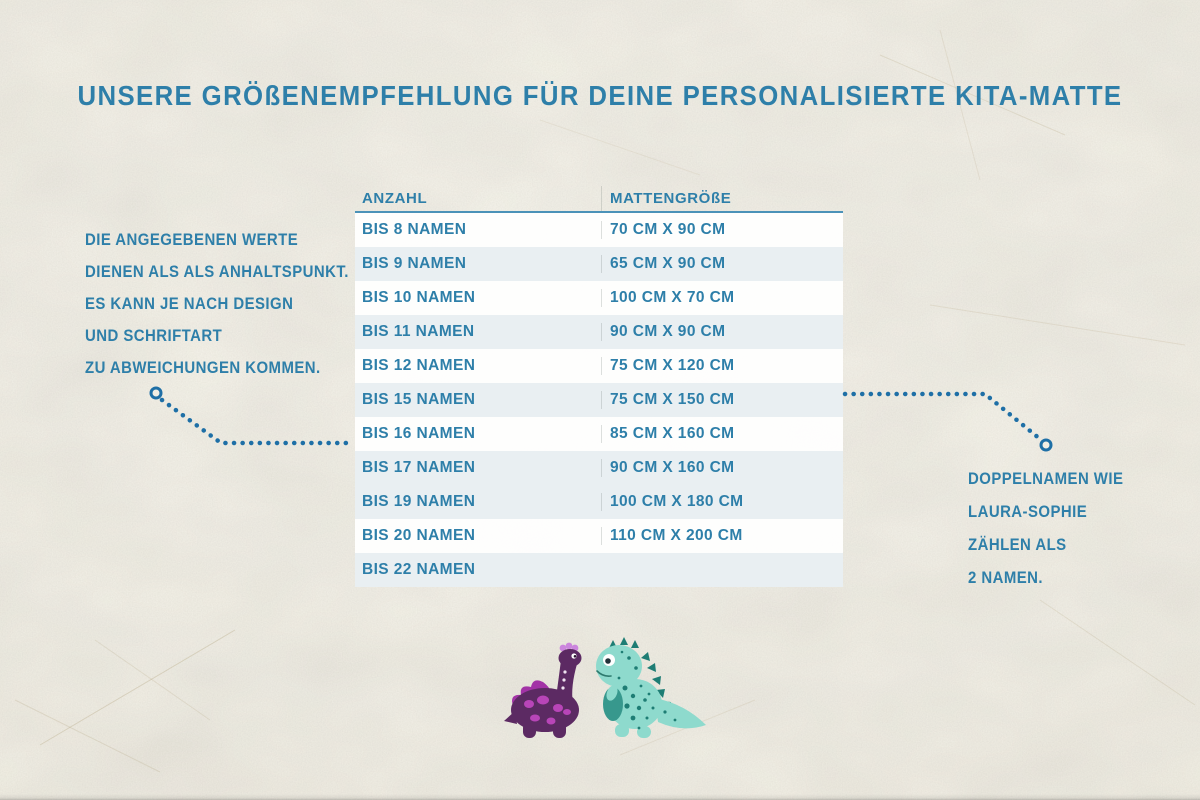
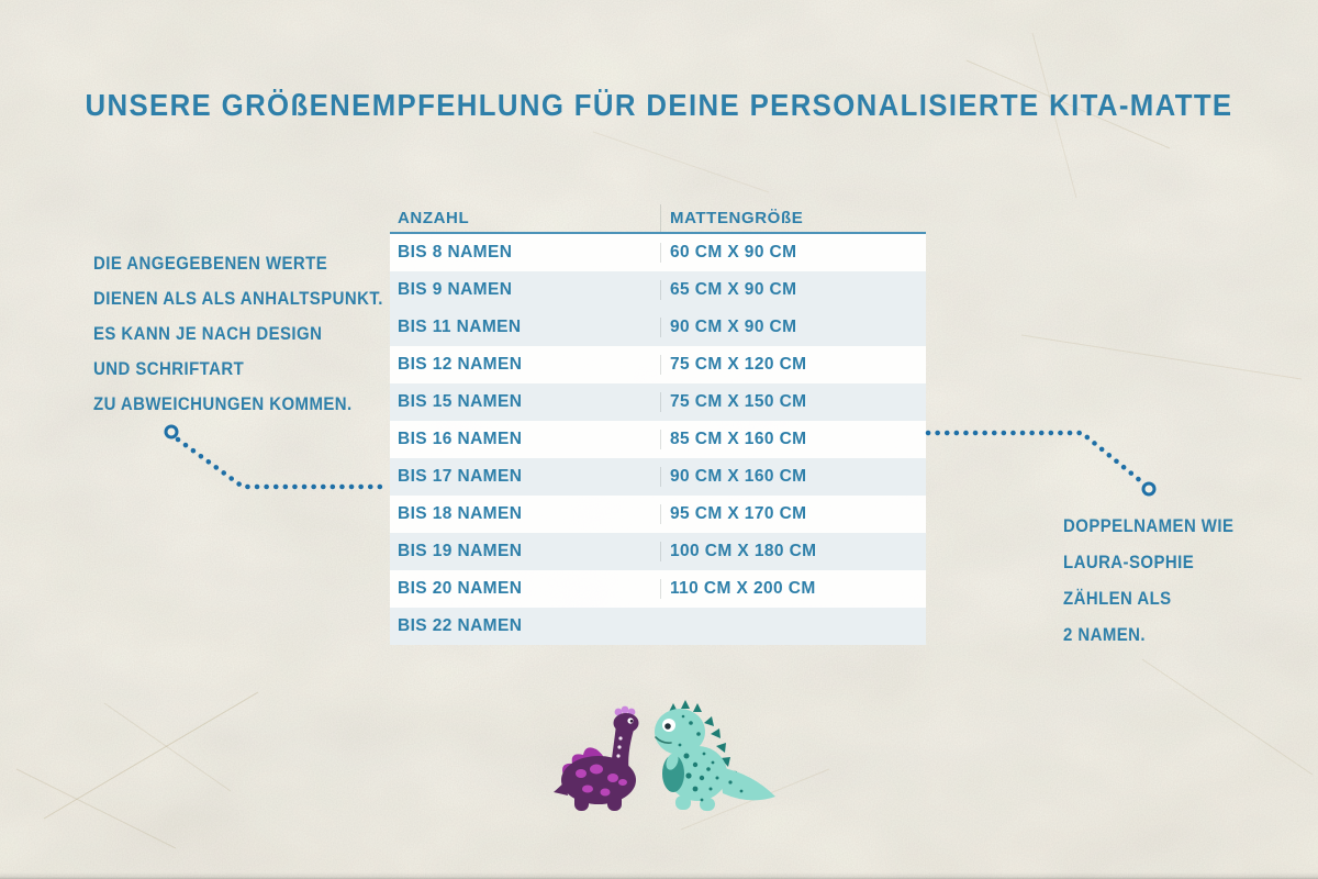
  UNSERE GRÖßENEMPFEHLUNG FÜR DEINE PERSONALISIERTE KITA-MATTE
  DIE ANGEGEBENEN WERTE
  DIENEN ALS ALS ANHALTSPUNKT.
  ES KANN JE NACH DESIGN
  UND SCHRIFTART
  ZU ABWEICHUNGEN KOMMEN.
  ANZAHL
  MATTENGRÖßE
  BIS 8 NAMEN
- 70 CM X 90 CM
+ 60 CM X 90 CM
  BIS 9 NAMEN
  65 CM X 90 CM
- BIS 10 NAMEN
- 100 CM X 70 CM
  BIS 11 NAMEN
  90 CM X 90 CM
  BIS 12 NAMEN
  75 CM X 120 CM
  BIS 15 NAMEN
  75 CM X 150 CM
  BIS 16 NAMEN
  85 CM X 160 CM
  BIS 17 NAMEN
  90 CM X 160 CM
+ BIS 18 NAMEN
+ 95 CM X 170 CM
  BIS 19 NAMEN
  100 CM X 180 CM
  BIS 20 NAMEN
  110 CM X 200 CM
  BIS 22 NAMEN
  DOPPELNAMEN WIE
  LAURA-SOPHIE
  ZÄHLEN ALS
  2 NAMEN.
